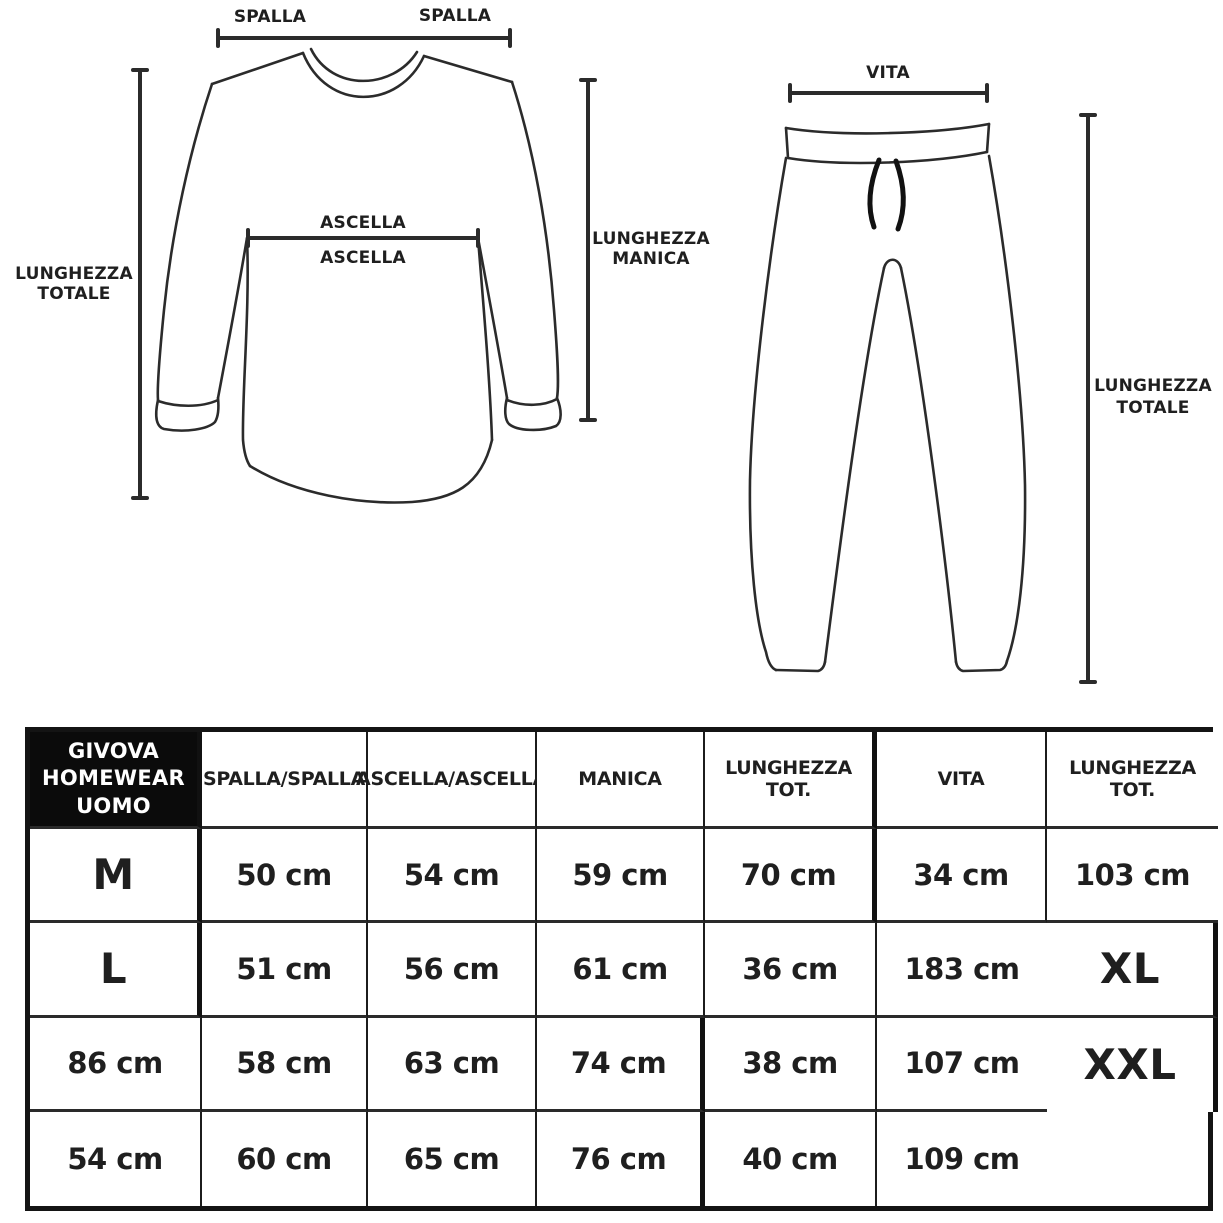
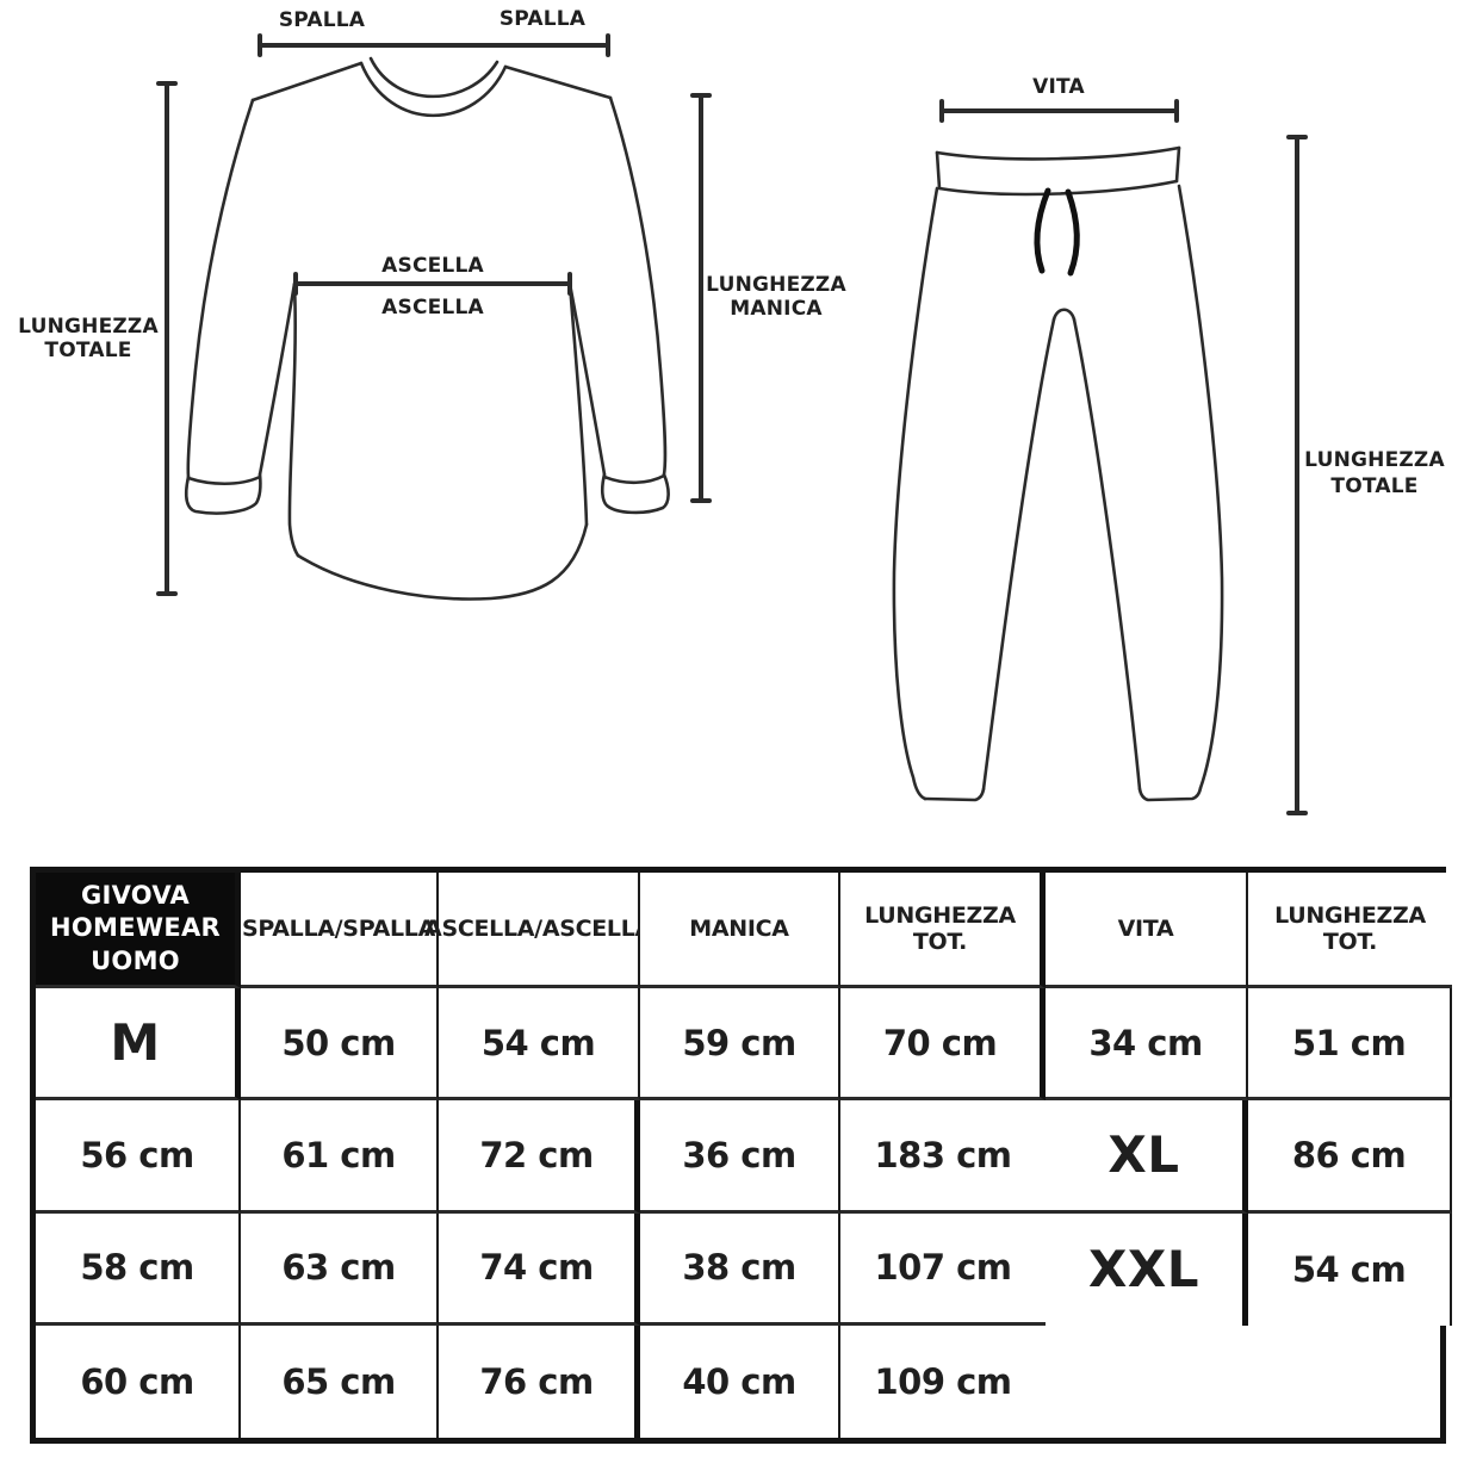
  SPALLA
  SPALLA
  ASCELLA
  ASCELLA
  LUNGHEZZA
  TOTALE
  LUNGHEZZA
  MANICA
  VITA
  LUNGHEZZA
  TOTALE
  GIVOVA
  HOMEWEAR
  UOMO
  SPALLA/SPALLA
  ASCELLA/ASCELL
  MANICA
  LUNGHEZZA TOT.
  VITA
  LUNGHEZZA TOT.
  M
  50 cm
  54 cm
  59 cm
  70 cm
  34 cm
- 103 cm
- L
  51 cm
  56 cm
  61 cm
+ 72 cm
  36 cm
  183 cm
  XL
  86 cm
  58 cm
  63 cm
  74 cm
  38 cm
  107 cm
  XXL
  54 cm
  60 cm
  65 cm
  76 cm
  40 cm
  109 cm
